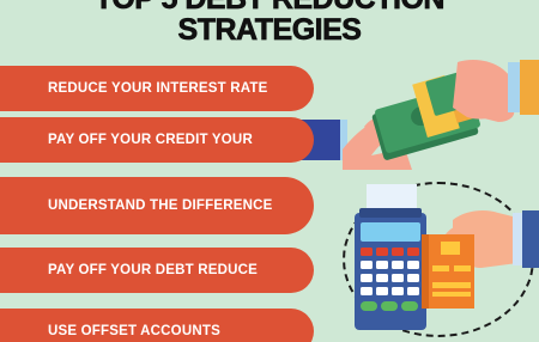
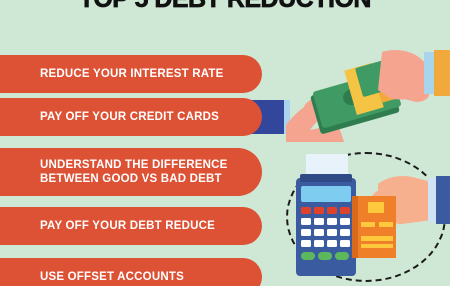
- STRATEGIES
  REDUCE YOUR INTEREST RATE
- PAY OFF YOUR CREDIT YOUR
+ PAY OFF YOUR CREDIT CARDS
  UNDERSTAND THE DIFFERENCE
+ BETWEEN GOOD VS BAD DEBT
  PAY OFF YOUR DEBT REDUCE
  USE OFFSET ACCOUNTS
